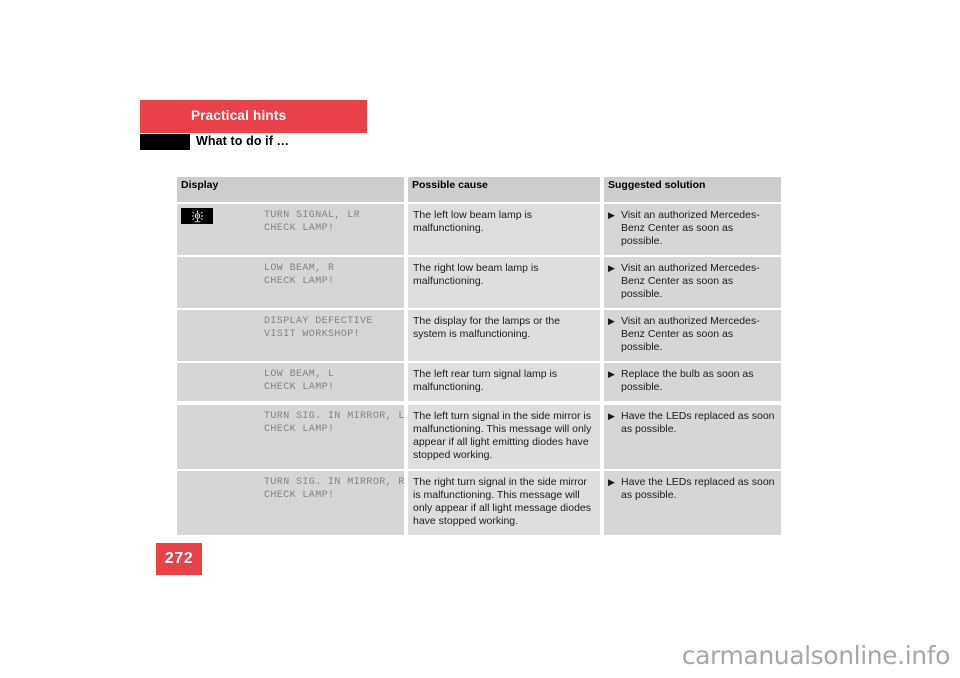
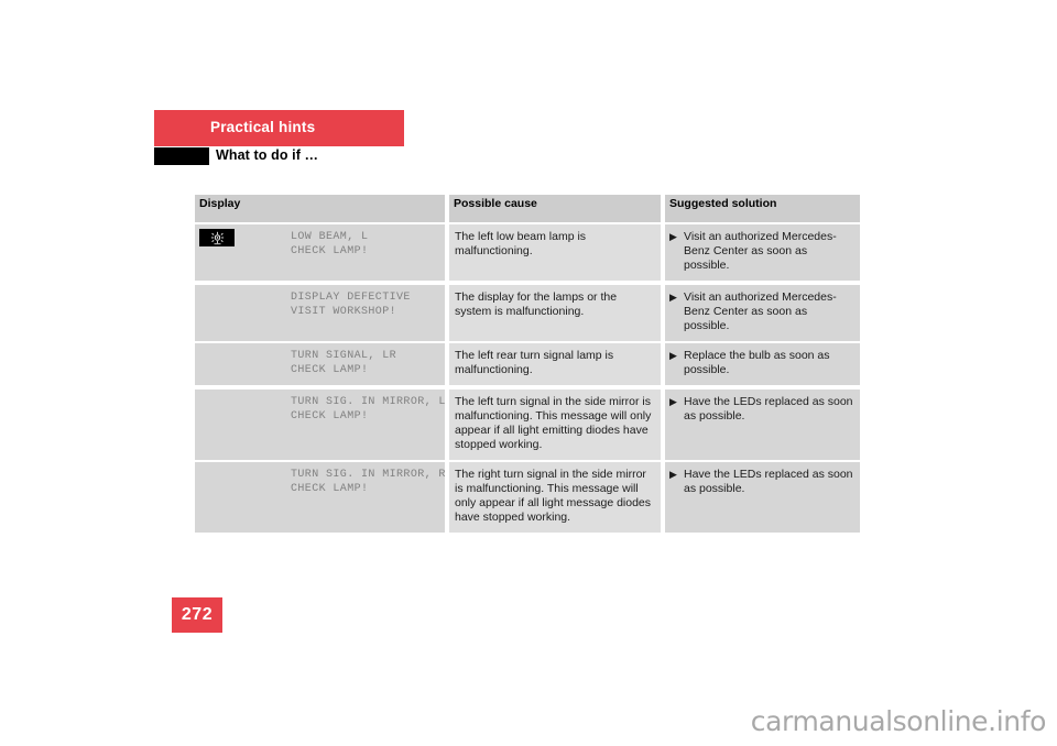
  Practical hints
  What to do if …
  Display		Possible cause		Suggested solution
- TURN SIGNAL, LRCHECK LAMP!		The left low beam lamp is malfunctioning.		▶ Visit an authorized Mercedes-Benz Center as soon as possible.
+ LOW BEAM, LCHECK LAMP!		The left low beam lamp is malfunctioning.		▶ Visit an authorized Mercedes-Benz Center as soon as possible.
- LOW BEAM, RCHECK LAMP!		The right low beam lamp is malfunctioning.		▶ Visit an authorized Mercedes-Benz Center as soon as possible.
  DISPLAY DEFECTIVEVISIT WORKSHOP!		The display for the lamps or the system is malfunctioning.		▶ Visit an authorized Mercedes-Benz Center as soon as possible.
- LOW BEAM, LCHECK LAMP!		The left rear turn signal lamp is malfunctioning.		▶ Replace the bulb as soon as possible.
+ TURN SIGNAL, LRCHECK LAMP!		The left rear turn signal lamp is malfunctioning.		▶ Replace the bulb as soon as possible.
  TURN SIG. IN MIRROR, LCHECK LAMP!		The left turn signal in the side mirror is malfunctioning. This message will only appear if all light emitting diodes have stopped working.		▶ Have the LEDs replaced as soon as possible.
  TURN SIG. IN MIRROR, RCHECK LAMP!		The right turn signal in the side mirror is malfunctioning. This message will only appear if all light message diodes have stopped working.		▶ Have the LEDs replaced as soon as possible.
  272
  carmanualsonline.info
